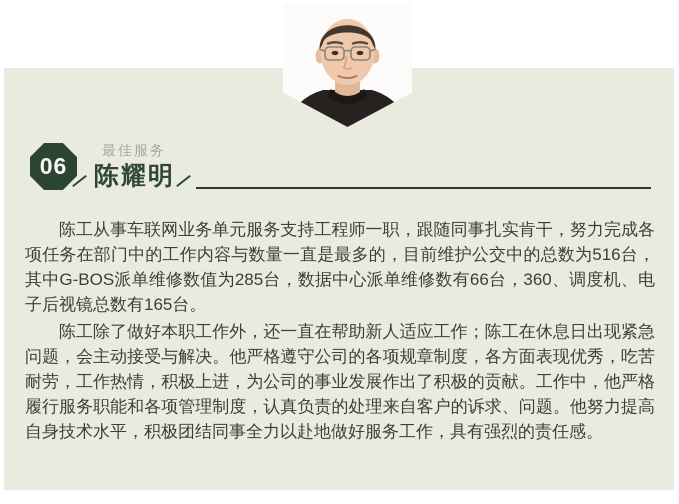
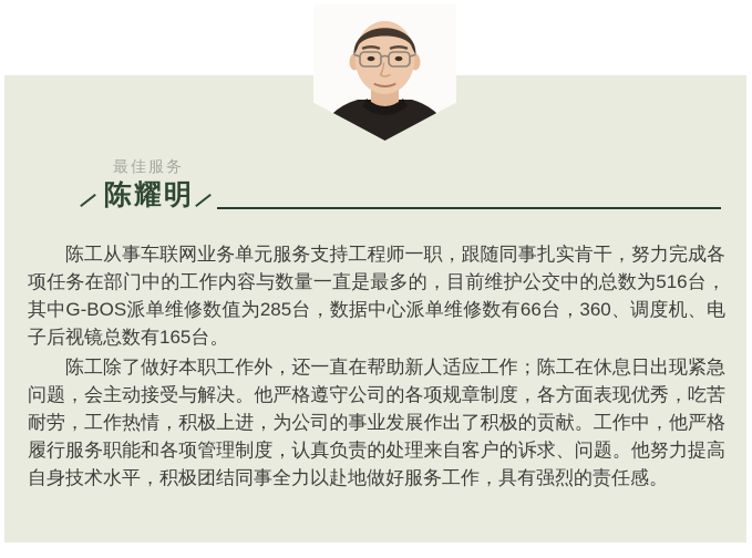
- 06
  最佳服务
  陈耀明
  陈工从事车联网业务单元服务支持工程师一职，跟随同事扎实肯干，努力完成各项任务在部门中的工作内容与数量一直是最多的，目前维护公交中的总数为516台，其中G-BOS派单维修数值为285台，数据中心派单维修数有66台，360、调度机、电子后视镜总数有165台。
  陈工除了做好本职工作外，还一直在帮助新人适应工作；陈工在休息日出现紧急问题，会主动接受与解决。他严格遵守公司的各项规章制度，各方面表现优秀，吃苦耐劳，工作热情，积极上进，为公司的事业发展作出了积极的贡献。工作中，他严格履行服务职能和各项管理制度，认真负责的处理来自客户的诉求、问题。他努力提高自身技术水平，积极团结同事全力以赴地做好服务工作，具有强烈的责任感。
